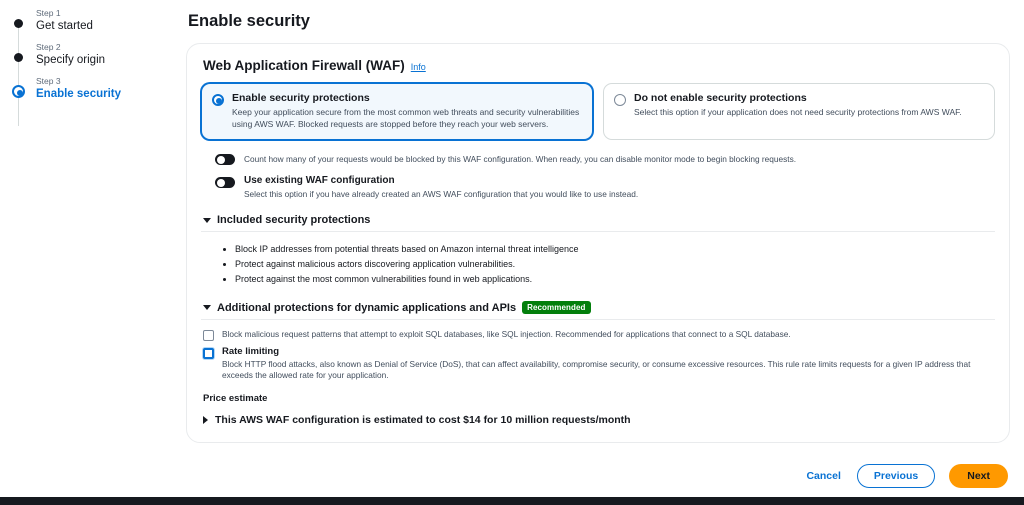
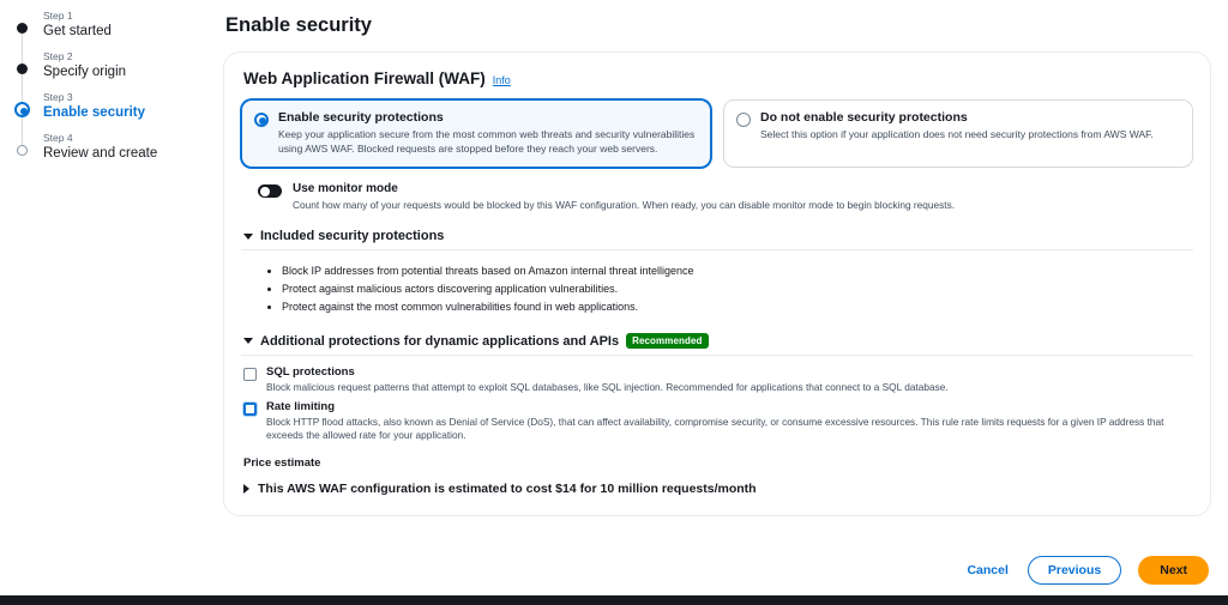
  Step 1
  Get started
  Step 2
  Specify origin
  Step 3
  Enable security
+ Step 4
+ Review and create
  Enable security
  Web Application Firewall (WAF)
  Info
  Enable security protections
  Keep your application secure from the most common web threats and security vulnerabilities using AWS WAF. Blocked requests are stopped before they reach your web servers.
  Do not enable security protections
  Select this option if your application does not need security protections from AWS WAF.
+ Use monitor mode
  Count how many of your requests would be blocked by this WAF configuration. When ready, you can disable monitor mode to begin blocking requests.
- Use existing WAF configuration
- Select this option if you have already created an AWS WAF configuration that you would like to use instead.
  Included security protections
  Block IP addresses from potential threats based on Amazon internal threat intelligence
  Protect against malicious actors discovering application vulnerabilities.
  Protect against the most common vulnerabilities found in web applications.
  Additional protections for dynamic applications and APIs
  Recommended
+ SQL protections
  Block malicious request patterns that attempt to exploit SQL databases, like SQL injection. Recommended for applications that connect to a SQL database.
  Rate limiting
  Block HTTP flood attacks, also known as Denial of Service (DoS), that can affect availability, compromise security, or consume excessive resources. This rule rate limits requests for a given IP address that exceeds the allowed rate for your application.
  Price estimate
  This AWS WAF configuration is estimated to cost $14 for 10 million requests/month
  Cancel
  Previous
  Next
